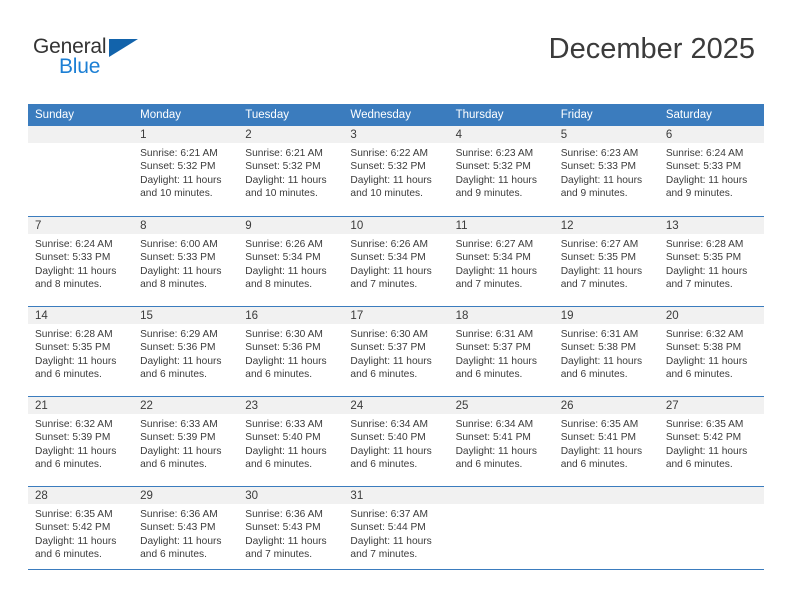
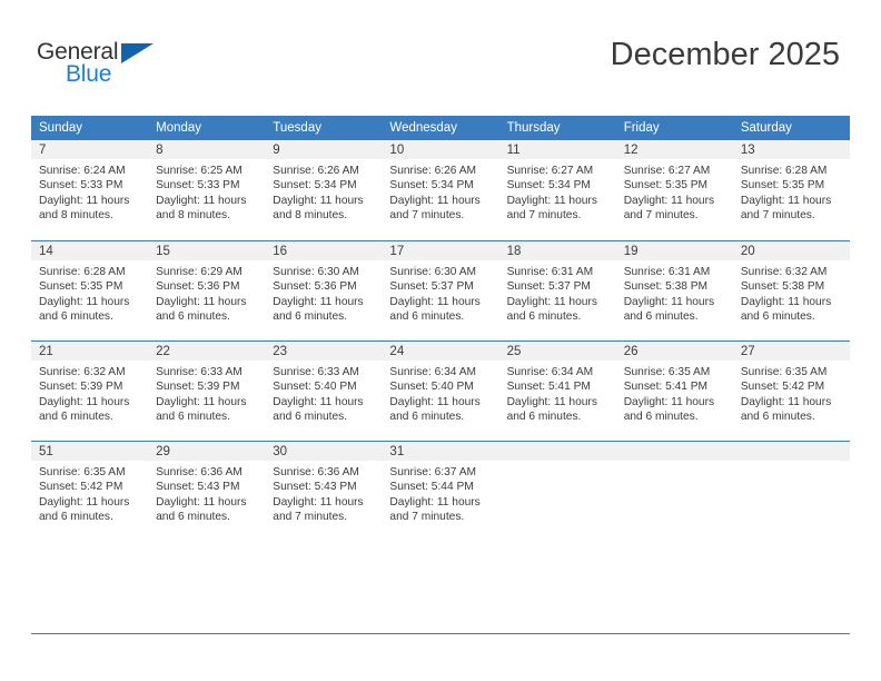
  General
  Blue
  December 2025
  Sunday	Monday	Tuesday	Wednesday	Thursday	Friday	Saturday
- 	1 Sunrise: 6:21 AM Sunset: 5:32 PM Daylight: 11 hours and 10 minutes.	2 Sunrise: 6:21 AM Sunset: 5:32 PM Daylight: 11 hours and 10 minutes.	3 Sunrise: 6:22 AM Sunset: 5:32 PM Daylight: 11 hours and 10 minutes.	4 Sunrise: 6:23 AM Sunset: 5:32 PM Daylight: 11 hours and 9 minutes.	5 Sunrise: 6:23 AM Sunset: 5:33 PM Daylight: 11 hours and 9 minutes.	6 Sunrise: 6:24 AM Sunset: 5:33 PM Daylight: 11 hours and 9 minutes.
- 7 Sunrise: 6:24 AM Sunset: 5:33 PM Daylight: 11 hours and 8 minutes.	8 Sunrise: 6:00 AM Sunset: 5:33 PM Daylight: 11 hours and 8 minutes.	9 Sunrise: 6:26 AM Sunset: 5:34 PM Daylight: 11 hours and 8 minutes.	10 Sunrise: 6:26 AM Sunset: 5:34 PM Daylight: 11 hours and 7 minutes.	11 Sunrise: 6:27 AM Sunset: 5:34 PM Daylight: 11 hours and 7 minutes.	12 Sunrise: 6:27 AM Sunset: 5:35 PM Daylight: 11 hours and 7 minutes.	13 Sunrise: 6:28 AM Sunset: 5:35 PM Daylight: 11 hours and 7 minutes.
+ 7 Sunrise: 6:24 AM Sunset: 5:33 PM Daylight: 11 hours and 8 minutes.	8 Sunrise: 6:25 AM Sunset: 5:33 PM Daylight: 11 hours and 8 minutes.	9 Sunrise: 6:26 AM Sunset: 5:34 PM Daylight: 11 hours and 8 minutes.	10 Sunrise: 6:26 AM Sunset: 5:34 PM Daylight: 11 hours and 7 minutes.	11 Sunrise: 6:27 AM Sunset: 5:34 PM Daylight: 11 hours and 7 minutes.	12 Sunrise: 6:27 AM Sunset: 5:35 PM Daylight: 11 hours and 7 minutes.	13 Sunrise: 6:28 AM Sunset: 5:35 PM Daylight: 11 hours and 7 minutes.
  14 Sunrise: 6:28 AM Sunset: 5:35 PM Daylight: 11 hours and 6 minutes.	15 Sunrise: 6:29 AM Sunset: 5:36 PM Daylight: 11 hours and 6 minutes.	16 Sunrise: 6:30 AM Sunset: 5:36 PM Daylight: 11 hours and 6 minutes.	17 Sunrise: 6:30 AM Sunset: 5:37 PM Daylight: 11 hours and 6 minutes.	18 Sunrise: 6:31 AM Sunset: 5:37 PM Daylight: 11 hours and 6 minutes.	19 Sunrise: 6:31 AM Sunset: 5:38 PM Daylight: 11 hours and 6 minutes.	20 Sunrise: 6:32 AM Sunset: 5:38 PM Daylight: 11 hours and 6 minutes.
  21 Sunrise: 6:32 AM Sunset: 5:39 PM Daylight: 11 hours and 6 minutes.	22 Sunrise: 6:33 AM Sunset: 5:39 PM Daylight: 11 hours and 6 minutes.	23 Sunrise: 6:33 AM Sunset: 5:40 PM Daylight: 11 hours and 6 minutes.	24 Sunrise: 6:34 AM Sunset: 5:40 PM Daylight: 11 hours and 6 minutes.	25 Sunrise: 6:34 AM Sunset: 5:41 PM Daylight: 11 hours and 6 minutes.	26 Sunrise: 6:35 AM Sunset: 5:41 PM Daylight: 11 hours and 6 minutes.	27 Sunrise: 6:35 AM Sunset: 5:42 PM Daylight: 11 hours and 6 minutes.
- 28 Sunrise: 6:35 AM Sunset: 5:42 PM Daylight: 11 hours and 6 minutes.	29 Sunrise: 6:36 AM Sunset: 5:43 PM Daylight: 11 hours and 6 minutes.	30 Sunrise: 6:36 AM Sunset: 5:43 PM Daylight: 11 hours and 7 minutes.	31 Sunrise: 6:37 AM Sunset: 5:44 PM Daylight: 11 hours and 7 minutes.
+ 51 Sunrise: 6:35 AM Sunset: 5:42 PM Daylight: 11 hours and 6 minutes.	29 Sunrise: 6:36 AM Sunset: 5:43 PM Daylight: 11 hours and 6 minutes.	30 Sunrise: 6:36 AM Sunset: 5:43 PM Daylight: 11 hours and 7 minutes.	31 Sunrise: 6:37 AM Sunset: 5:44 PM Daylight: 11 hours and 7 minutes.
